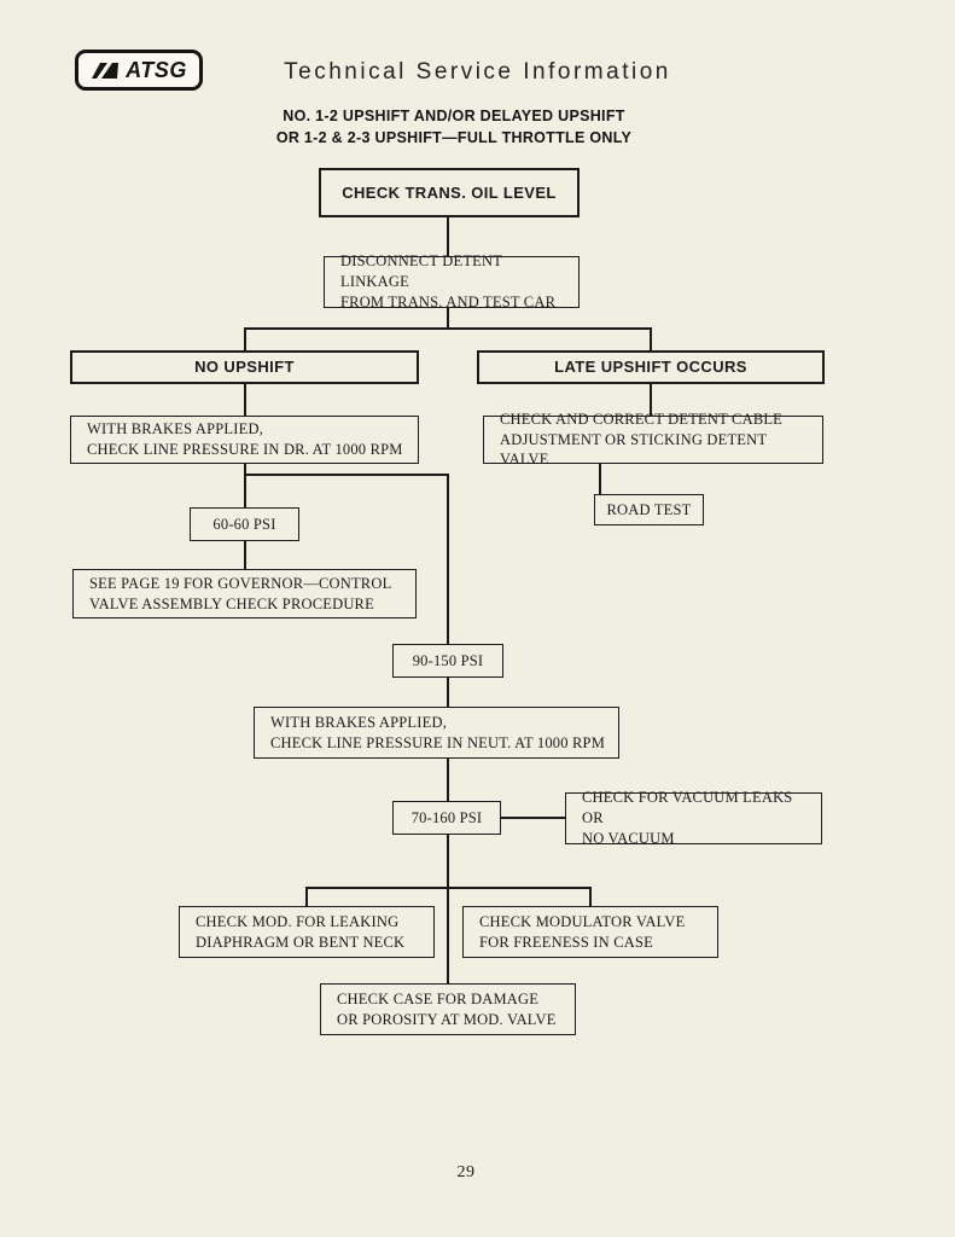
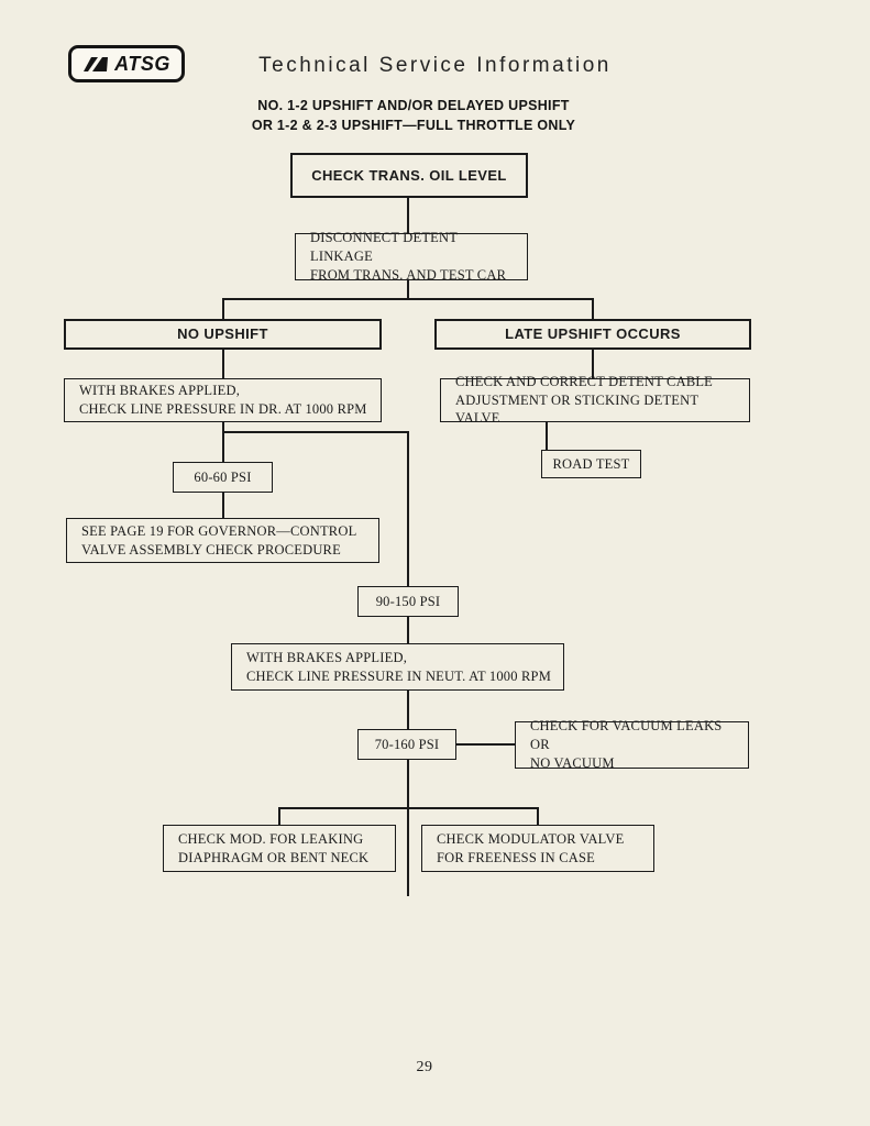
  ATSG
  Technical Service Information
  NO. 1-2 UPSHIFT AND/OR DELAYED UPSHIFT
  OR 1-2 & 2-3 UPSHIFT—FULL THROTTLE ONLY
  CHECK TRANS. OIL LEVEL
  DISCONNECT DETENT LINKAGE
  FROM TRANS. AND TEST CAR
  NO UPSHIFT
  LATE UPSHIFT OCCURS
  WITH BRAKES APPLIED,
  CHECK LINE PRESSURE IN DR. AT 1000 RPM
  CHECK AND CORRECT DETENT CABLE
  ADJUSTMENT OR STICKING DETENT VALVE
  ROAD TEST
  60-60 PSI
  SEE PAGE 19 FOR GOVERNOR—CONTROL
  VALVE ASSEMBLY CHECK PROCEDURE
  90-150 PSI
  WITH BRAKES APPLIED,
  CHECK LINE PRESSURE IN NEUT. AT 1000 RPM
  70-160 PSI
  CHECK FOR VACUUM LEAKS OR
  NO VACUUM
  CHECK MOD. FOR LEAKING
  DIAPHRAGM OR BENT NECK
  CHECK MODULATOR VALVE
  FOR FREENESS IN CASE
- CHECK CASE FOR DAMAGE
- OR POROSITY AT MOD. VALVE
  29
